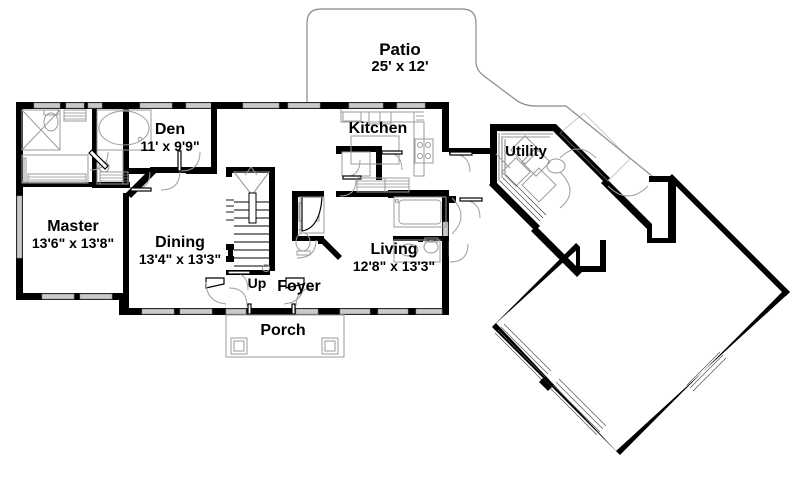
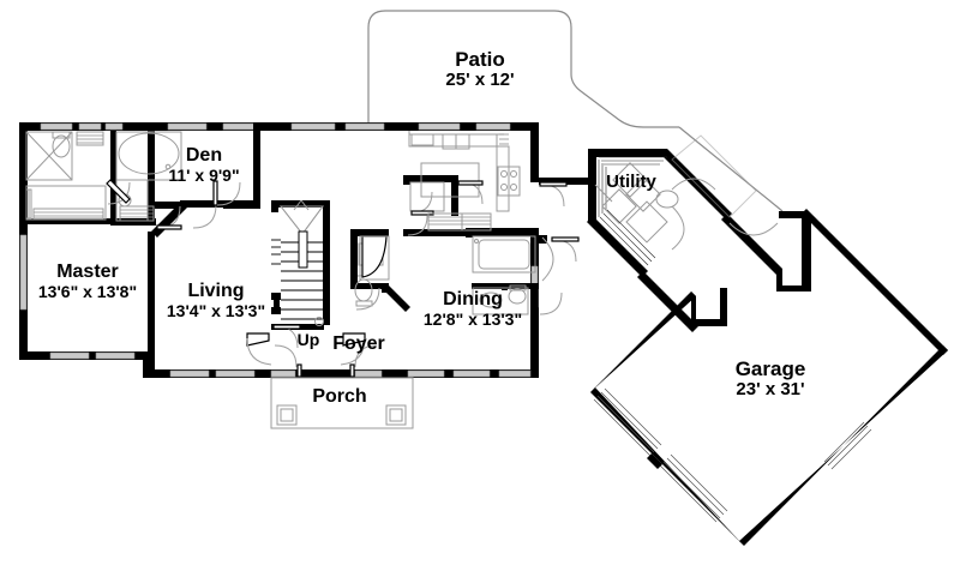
  Patio
  25' x 12'
  Den
  11' x 9'9"
- Kitchen
  Utility
  Master
  13'6" x 13'8"
- Dining
+ Living
  13'4" x 13'3"
- Living
+ Dining
  12'8" x 13'3"
  Up
  Foyer
  Porch
+ Garage
+ 23' x 31'
